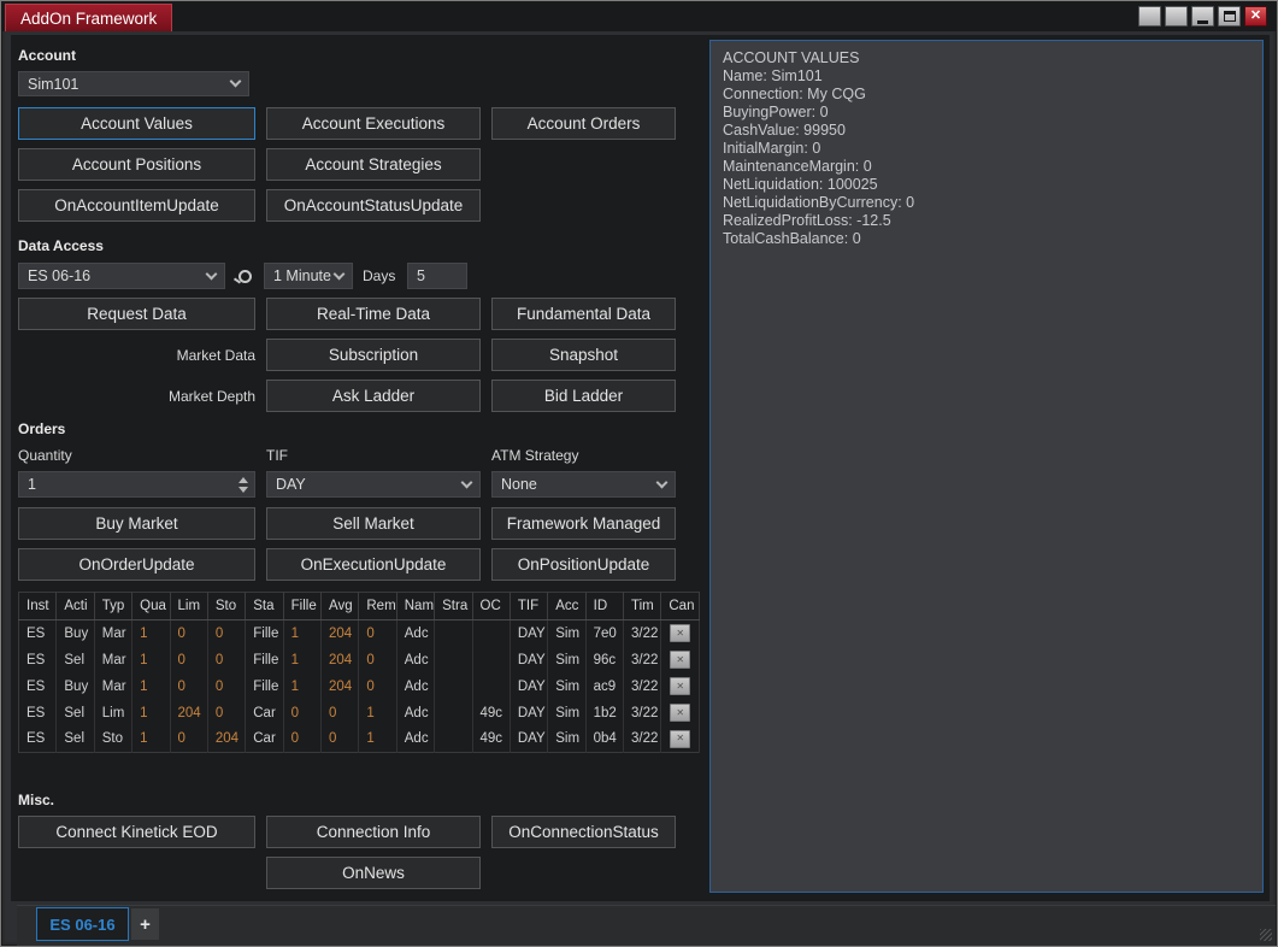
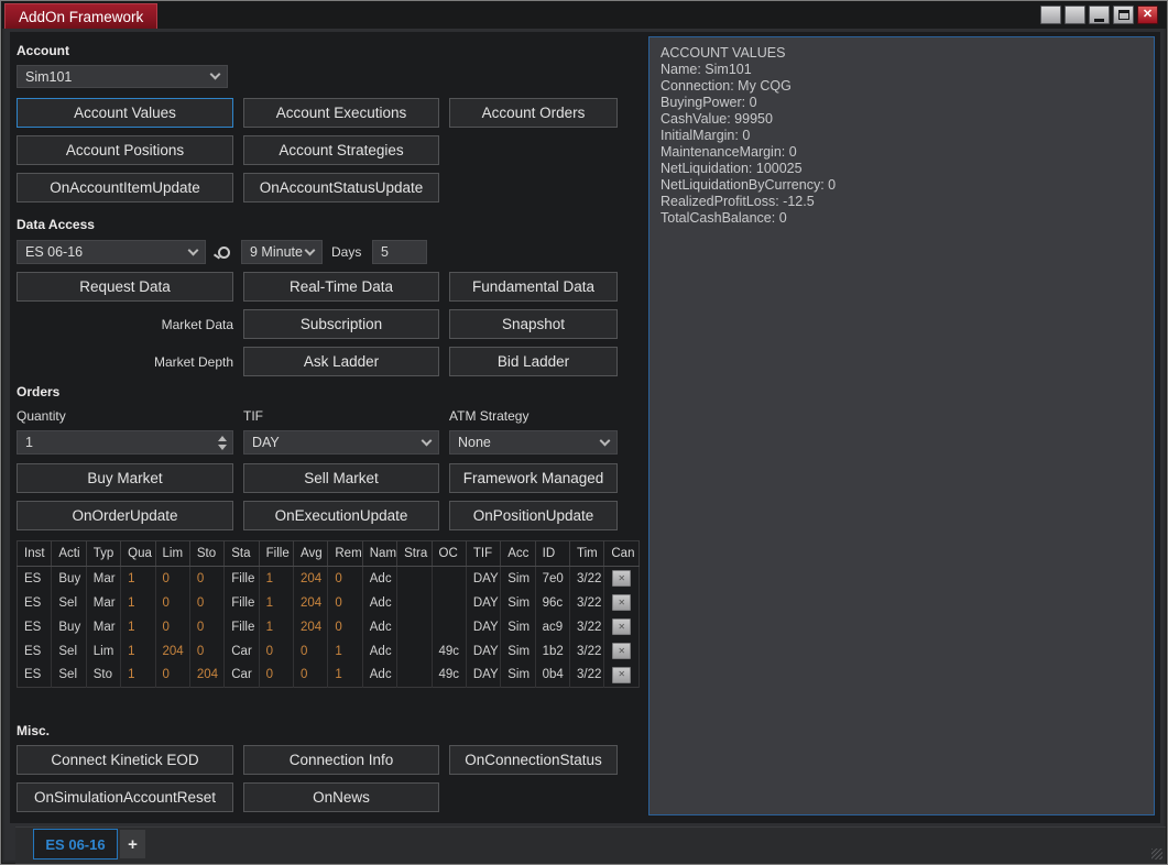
  AddOn Framework
  ✕
  Account
  Sim101
  Account Values
  Account Executions
  Account Orders
  Account Positions
  Account Strategies
  OnAccountItemUpdate
  OnAccountStatusUpdate
  Data Access
  ES 06-16
- 1 Minute
+ 9 Minute
  Days
  5
  Request Data
  Real-Time Data
  Fundamental Data
  Market Data
  Subscription
  Snapshot
  Market Depth
  Ask Ladder
  Bid Ladder
  Orders
  Quantity
  TIF
  ATM Strategy
  1
  DAY
  None
  Buy Market
  Sell Market
  Framework Managed
  OnOrderUpdate
  OnExecutionUpdate
  OnPositionUpdate
  Inst	Acti	Typ	Qua	Lim	Sto	Sta	Fille	Avg	Rem	Nam	Stra	OC	TIF	Acc	ID	Tim	Can
  ES	Buy	Mar	1	0	0	Fille	1	204	0	Adc			DAY	Sim	7e0	3/22	✕
  ES	Sel	Mar	1	0	0	Fille	1	204	0	Adc			DAY	Sim	96c	3/22	✕
  ES	Buy	Mar	1	0	0	Fille	1	204	0	Adc			DAY	Sim	ac9	3/22	✕
  ES	Sel	Lim	1	204	0	Car	0	0	1	Adc		49c	DAY	Sim	1b2	3/22	✕
  ES	Sel	Sto	1	0	204	Car	0	0	1	Adc		49c	DAY	Sim	0b4	3/22	✕
  Misc.
  Connect Kinetick EOD
  Connection Info
  OnConnectionStatus
+ OnSimulationAccountReset
  OnNews
  ACCOUNT VALUES
  Name: Sim101
  Connection: My CQG
  BuyingPower: 0
  CashValue: 99950
  InitialMargin: 0
  MaintenanceMargin: 0
  NetLiquidation: 100025
  NetLiquidationByCurrency: 0
  RealizedProfitLoss: -12.5
  TotalCashBalance: 0
  ES 06-16
  +
